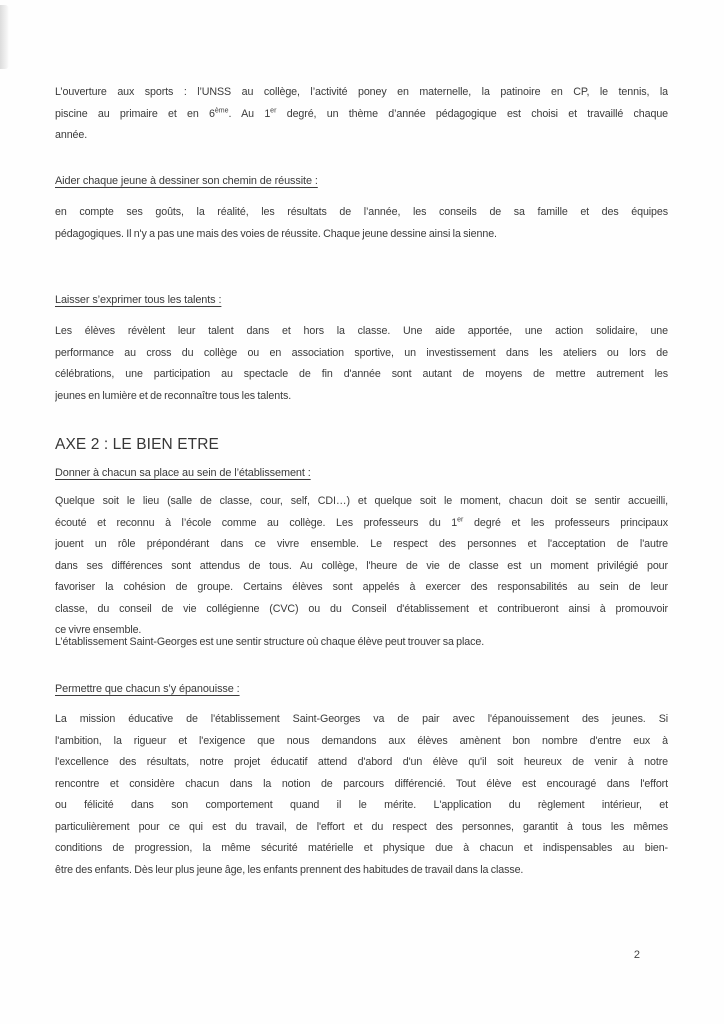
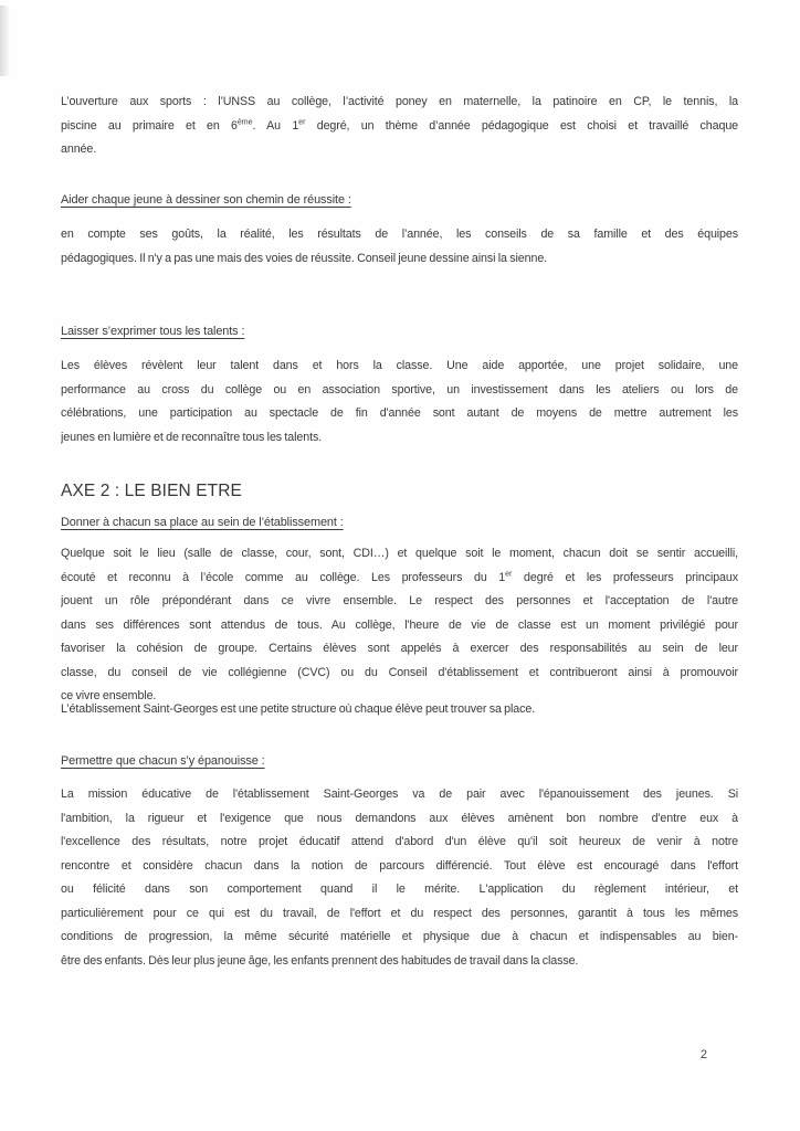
  L’ouverture aux sports : l’UNSS au collège, l’activité poney en maternelle, la patinoire en CP, le tennis, la
  piscine au primaire et en 6 . Au 1 degré, un thème d’année pédagogique est choisi et travaillé chaque
  année.
  Aider chaque jeune à dessiner son chemin de réussite :
  en compte ses goûts, la réalité, les résultats de l’année, les conseils de sa famille et des équipes
- pédagogiques. Il n'y a pas une mais des voies de réussite. Chaque jeune dessine ainsi la sienne.
+ pédagogiques. Il n'y a pas une mais des voies de réussite. Conseil jeune dessine ainsi la sienne.
  Laisser s’exprimer tous les talents :
- Les élèves révèlent leur talent dans et hors la classe. Une aide apportée, une action solidaire, une
+ Les élèves révèlent leur talent dans et hors la classe. Une aide apportée, une projet solidaire, une
  performance au cross du collège ou en association sportive, un investissement dans les ateliers ou lors de
  célébrations, une participation au spectacle de fin d'année sont autant de moyens de mettre autrement les
  jeunes en lumière et de reconnaître tous les talents.
  AXE 2 : LE BIEN ETRE
  Donner à chacun sa place au sein de l’établissement :
- Quelque soit le lieu (salle de classe, cour, self, CDI…) et quelque soit le moment, chacun doit se sentir accueilli,
+ Quelque soit le lieu (salle de classe, cour, sont, CDI…) et quelque soit le moment, chacun doit se sentir accueilli,
  écouté et reconnu à l’école comme au collège. Les professeurs du 1 degré et les professeurs principaux
  jouent un rôle prépondérant dans ce vivre ensemble. Le respect des personnes et l'acceptation de l'autre
  dans ses différences sont attendus de tous. Au collège, l'heure de vie de classe est un moment privilégié pour
  favoriser la cohésion de groupe. Certains élèves sont appelés à exercer des responsabilités au sein de leur
  classe, du conseil de vie collégienne (CVC) ou du Conseil d'établissement et contribueront ainsi à promouvoir
  ce vivre ensemble.
- L’établissement Saint-Georges est une sentir structure où chaque élève peut trouver sa place.
+ L’établissement Saint-Georges est une petite structure où chaque élève peut trouver sa place.
  Permettre que chacun s’y épanouisse :
  La mission éducative de l'établissement Saint-Georges va de pair avec l'épanouissement des jeunes. Si
  l'ambition, la rigueur et l'exigence que nous demandons aux élèves amènent bon nombre d'entre eux à
  l'excellence des résultats, notre projet éducatif attend d'abord d'un élève qu'il soit heureux de venir à notre
  rencontre et considère chacun dans la notion de parcours différencié. Tout élève est encouragé dans l'effort
  ou félicité dans son comportement quand il le mérite. L'application du règlement intérieur, et
  particulièrement pour ce qui est du travail, de l'effort et du respect des personnes, garantit à tous les mêmes
  conditions de progression, la même sécurité matérielle et physique due à chacun et indispensables au bien-
  être des enfants. Dès leur plus jeune âge, les enfants prennent des habitudes de travail dans la classe.
  2
